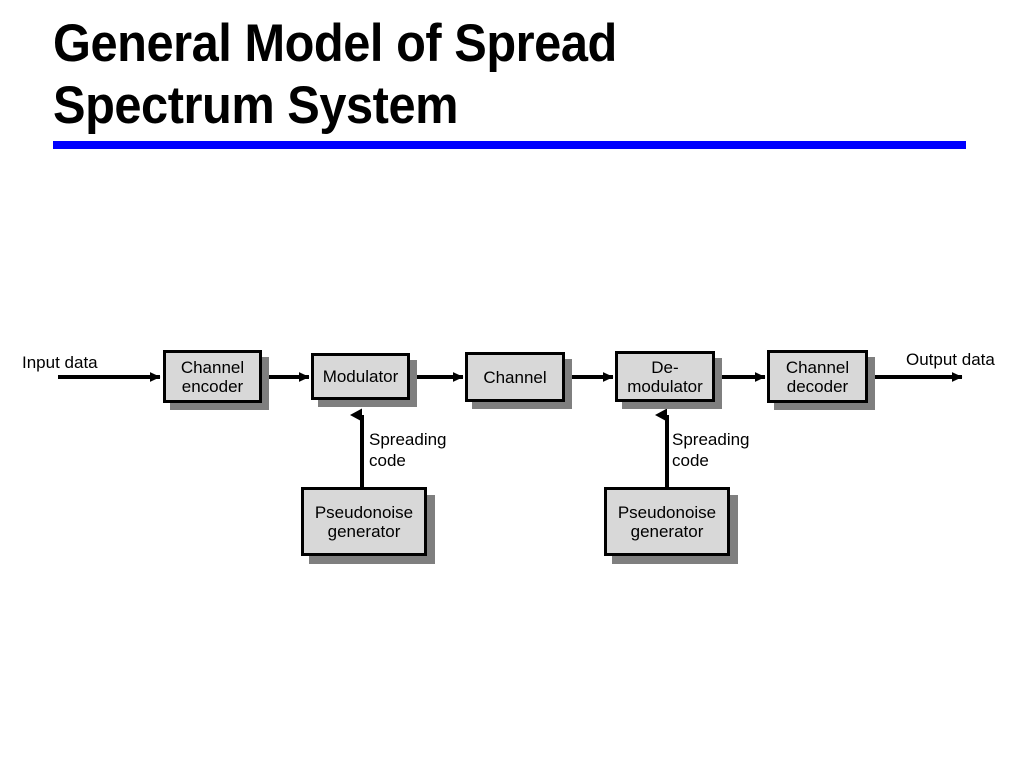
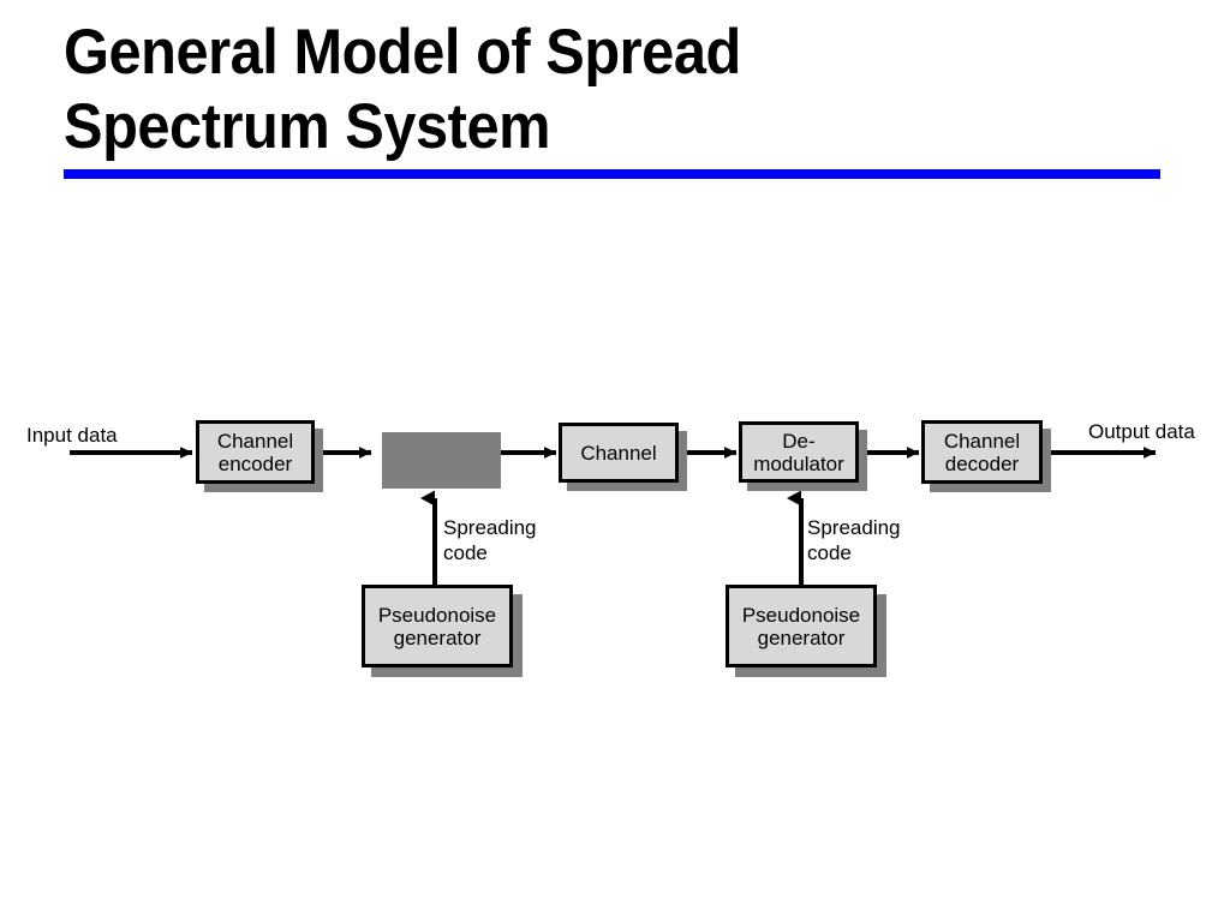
  General Model of Spread
  Spectrum System
  Channel
  encoder
- Modulator
  Channel
  De-
  modulator
  Channel
  decoder
  Pseudonoise
  generator
  Pseudonoise
  generator
  Input data
  Output data
  Spreading
  code
  Spreading
  code
